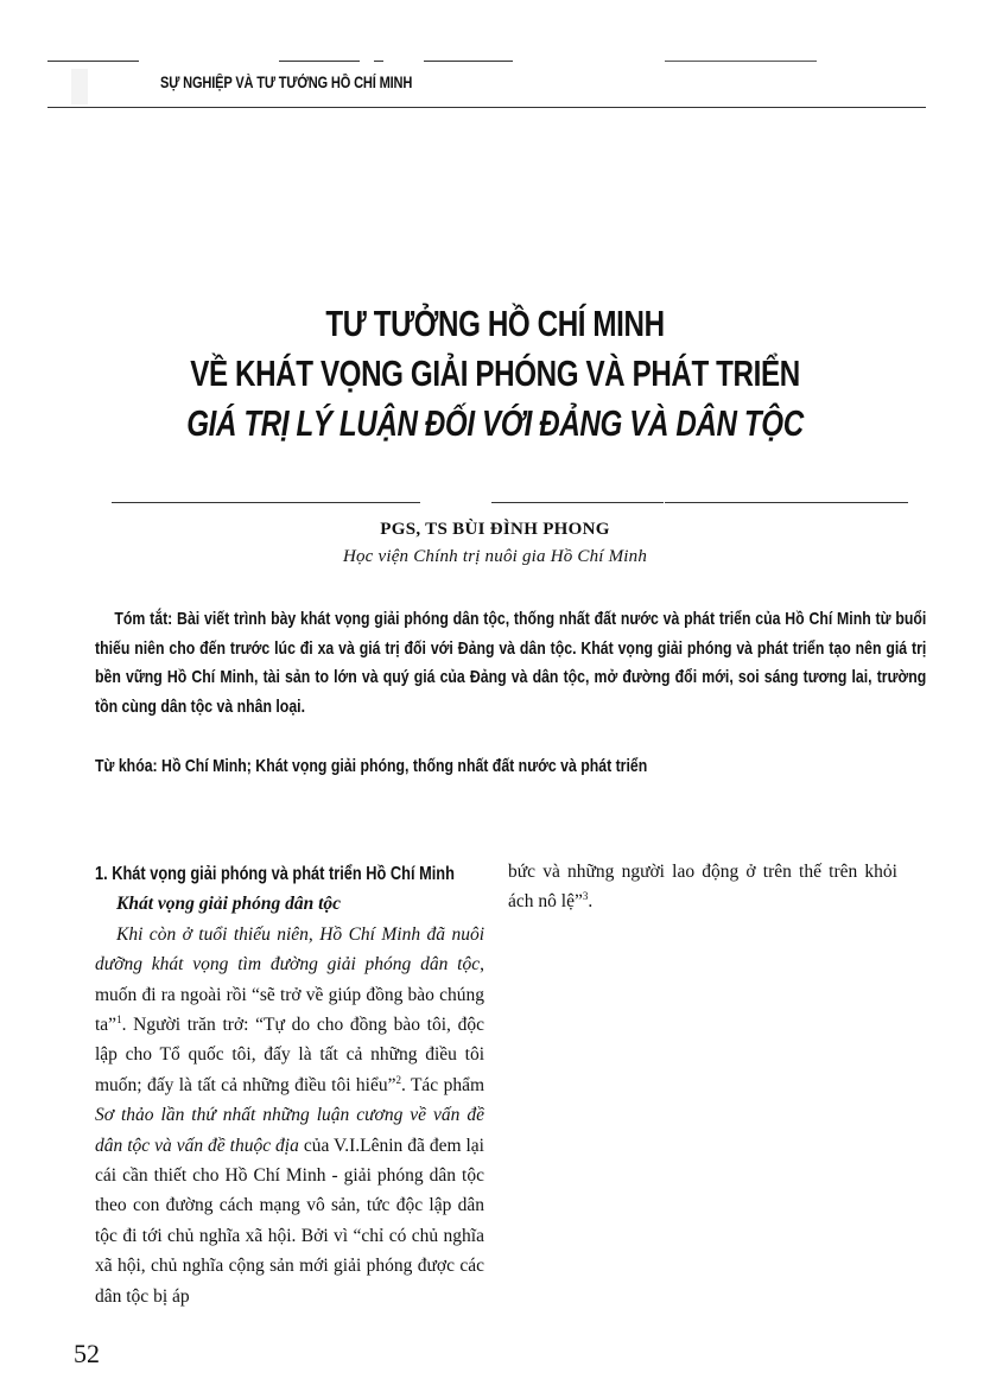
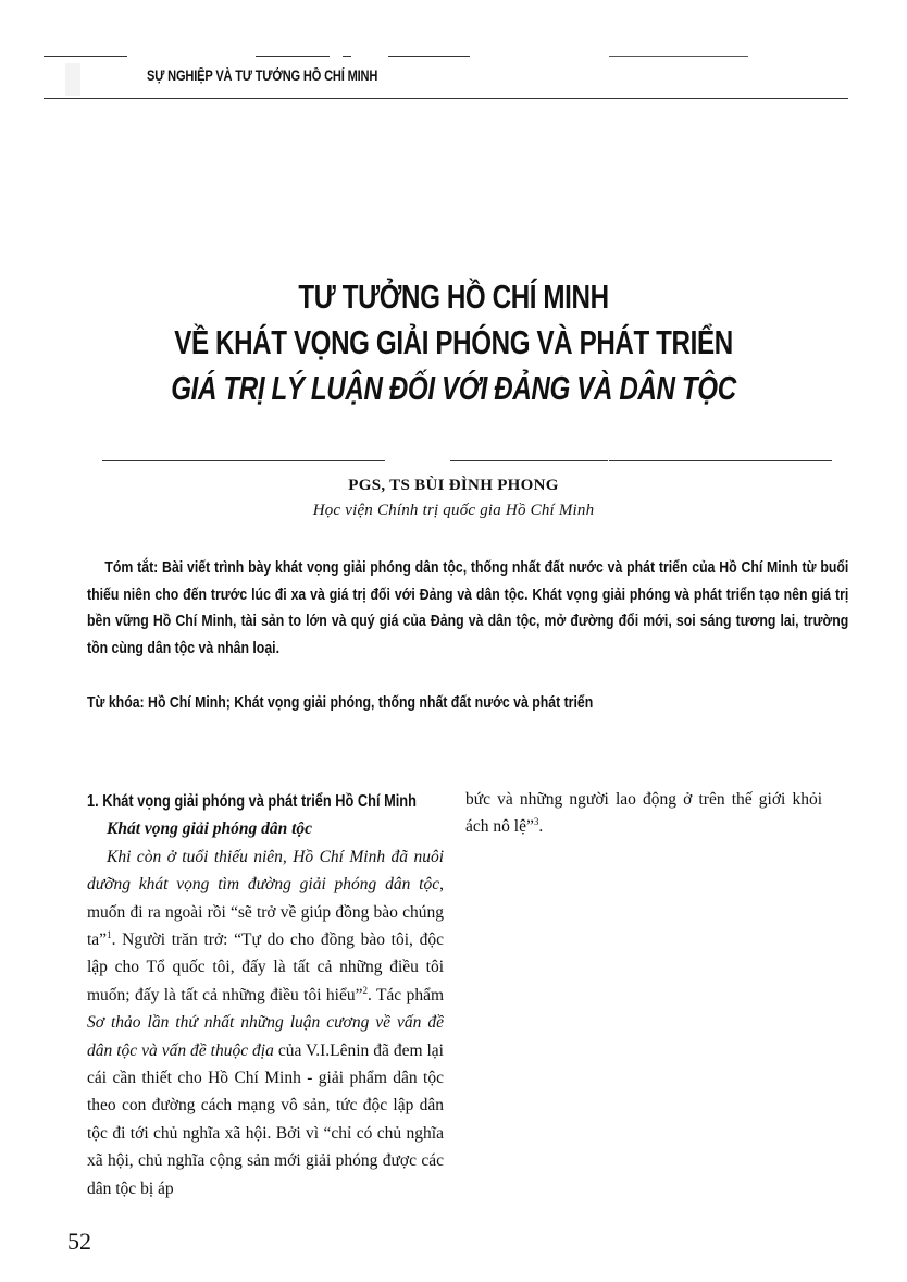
  SỰ NGHIỆP VÀ TƯ TƯỞNG HỒ CHÍ MINH
  TƯ TƯỞNG HỒ CHÍ MINH
  VỀ KHÁT VỌNG GIẢI PHÓNG VÀ PHÁT TRIỂN
  GIÁ TRỊ LÝ LUẬN ĐỐI VỚI ĐẢNG VÀ DÂN TỘC
  PGS, TS BÙI ĐÌNH PHONG
- Học viện Chính trị nuôi gia Hồ Chí Minh
+ Học viện Chính trị quốc gia Hồ Chí Minh
  Tóm tắt: Bài viết trình bày khát vọng giải phóng dân tộc, thống nhất đất nước và phát triển của Hồ Chí Minh từ buổi thiếu niên cho đến trước lúc đi xa và giá trị đối với Đảng và dân tộc. Khát vọng giải phóng và phát triển tạo nên giá trị bền vững Hồ Chí Minh, tài sản to lớn và quý giá của Đảng và dân tộc, mở đường đổi mới, soi sáng tương lai, trường tồn cùng dân tộc và nhân loại.
  Từ khóa: Hồ Chí Minh; Khát vọng giải phóng, thống nhất đất nước và phát triển
  1. Khát vọng giải phóng và phát triển Hồ Chí Minh
  Khát vọng giải phóng dân tộc
- Khi còn ở tuổi thiếu niên, Hồ Chí Minh đã nuôi dưỡng khát vọng tìm đường giải phóng dân tộc, muốn đi ra ngoài rồi “sẽ trở về giúp đồng bào chúng ta”1. Người trăn trở: “Tự do cho đồng bào tôi, độc lập cho Tổ quốc tôi, đấy là tất cả những điều tôi muốn; đấy là tất cả những điều tôi hiểu”2. Tác phẩm Sơ thảo lần thứ nhất những luận cương về vấn đề dân tộc và vấn đề thuộc địa của V.I.Lênin đã đem lại cái cần thiết cho Hồ Chí Minh - giải phóng dân tộc theo con đường cách mạng vô sản, tức độc lập dân tộc đi tới chủ nghĩa xã hội. Bởi vì “chỉ có chủ nghĩa xã hội, chủ nghĩa cộng sản mới giải phóng được các dân tộc bị áp
+ Khi còn ở tuổi thiếu niên, Hồ Chí Minh đã nuôi dưỡng khát vọng tìm đường giải phóng dân tộc, muốn đi ra ngoài rồi “sẽ trở về giúp đồng bào chúng ta”1. Người trăn trở: “Tự do cho đồng bào tôi, độc lập cho Tổ quốc tôi, đấy là tất cả những điều tôi muốn; đấy là tất cả những điều tôi hiểu”2. Tác phẩm Sơ thảo lần thứ nhất những luận cương về vấn đề dân tộc và vấn đề thuộc địa của V.I.Lênin đã đem lại cái cần thiết cho Hồ Chí Minh - giải phẩm dân tộc theo con đường cách mạng vô sản, tức độc lập dân tộc đi tới chủ nghĩa xã hội. Bởi vì “chỉ có chủ nghĩa xã hội, chủ nghĩa cộng sản mới giải phóng được các dân tộc bị áp
- bức và những người lao động ở trên thế trên khỏi ách nô lệ”3.
+ bức và những người lao động ở trên thế giới khỏi ách nô lệ”3.
  52
